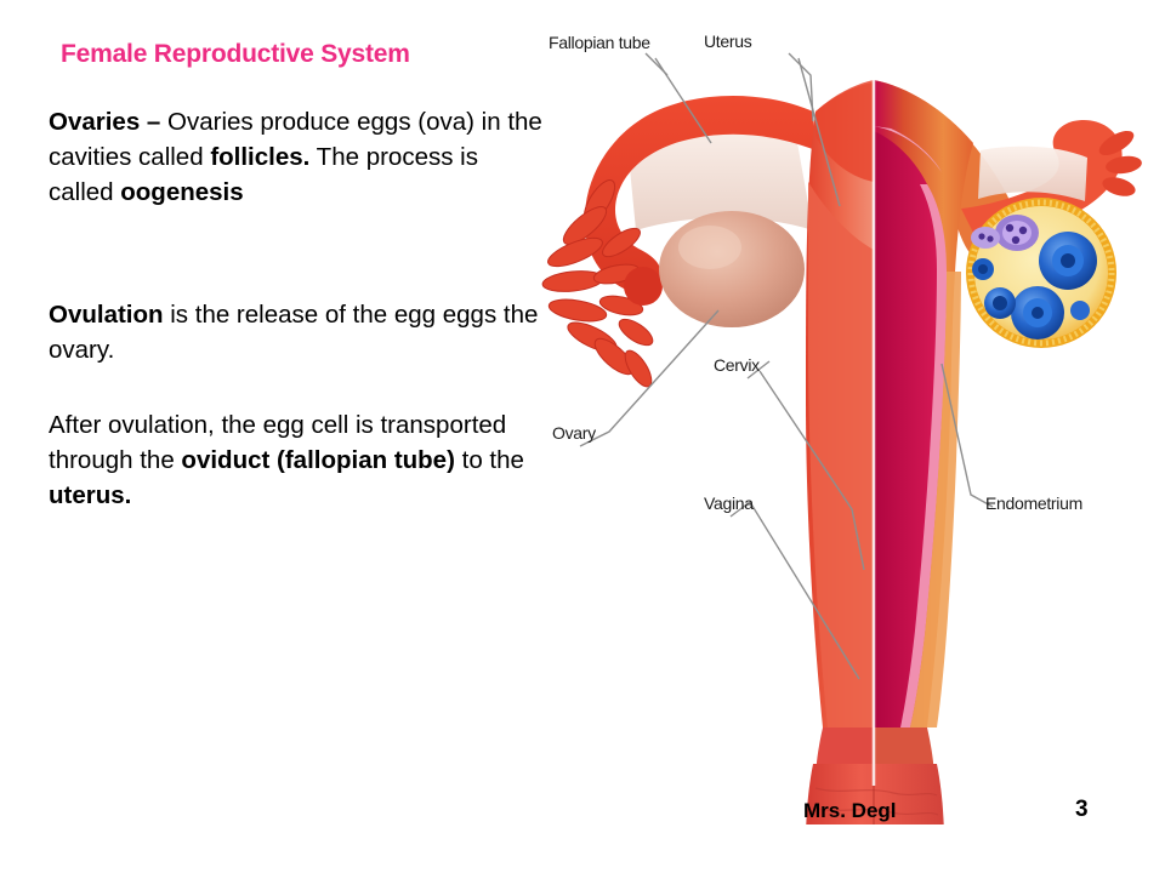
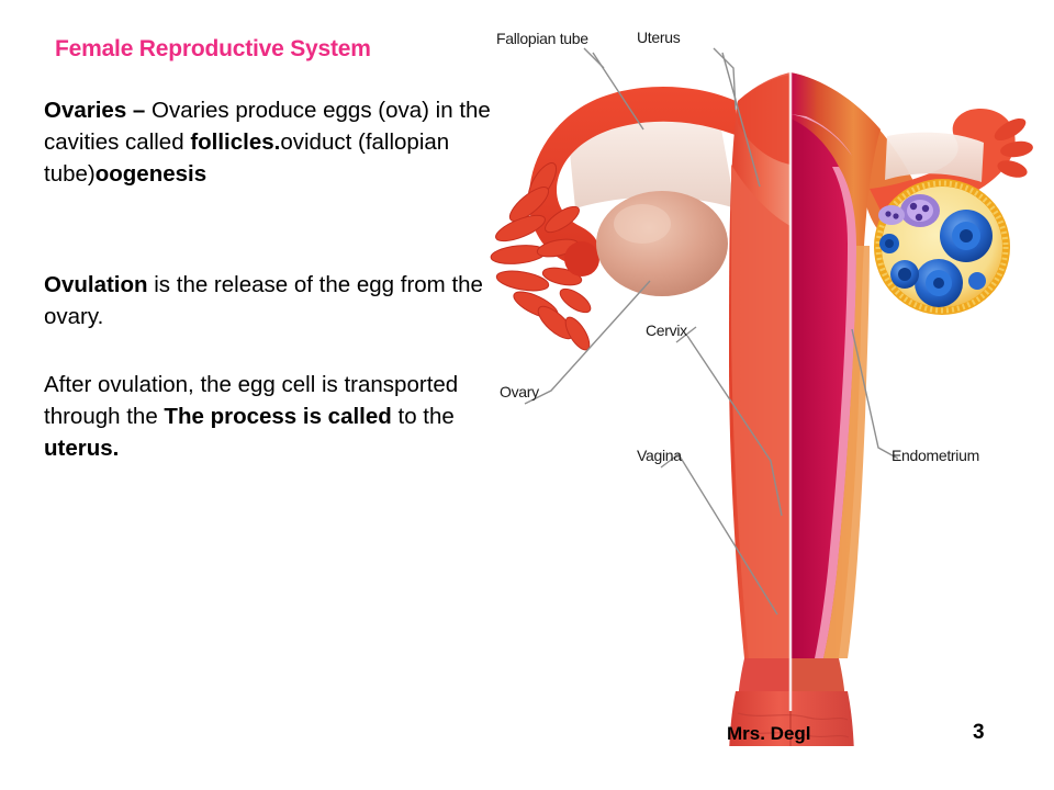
  Female Reproductive System
- Ovaries – Ovaries produce eggs (ova) in the cavities called follicles. The process is called oogenesis
+ Ovaries – Ovaries produce eggs (ova) in the cavities called follicles.oviduct (fallopian tube)oogenesis
- Ovulation is the release of the egg eggs the ovary.
+ Ovulation is the release of the egg from the ovary.
- After ovulation, the egg cell is transported through the oviduct (fallopian tube) to the uterus.
+ After ovulation, the egg cell is transported through the The process is called to the uterus.
  Fallopian tube
  Uterus
  Cervix
  Ovary
  Vagina
  Endometrium
  Mrs. Degl
  3
